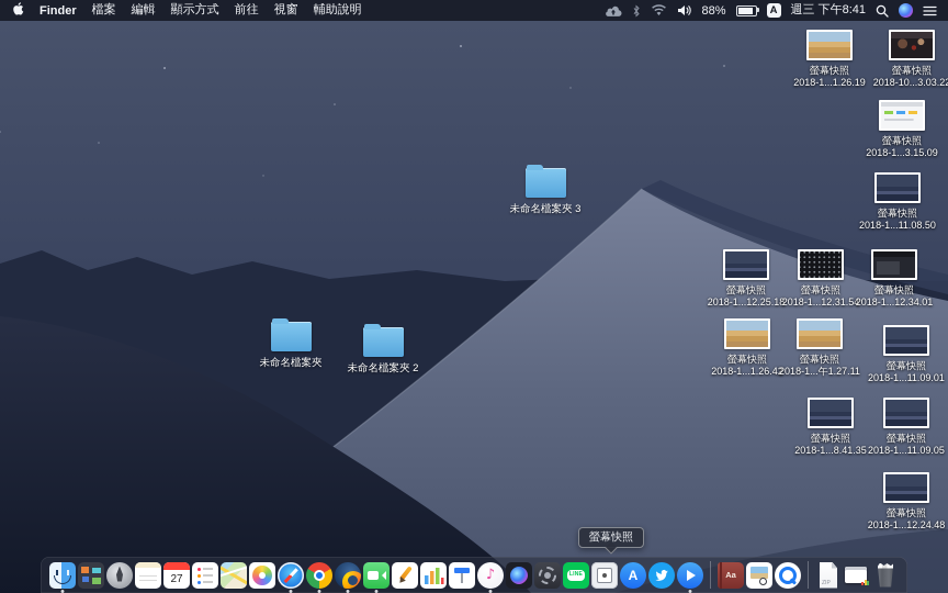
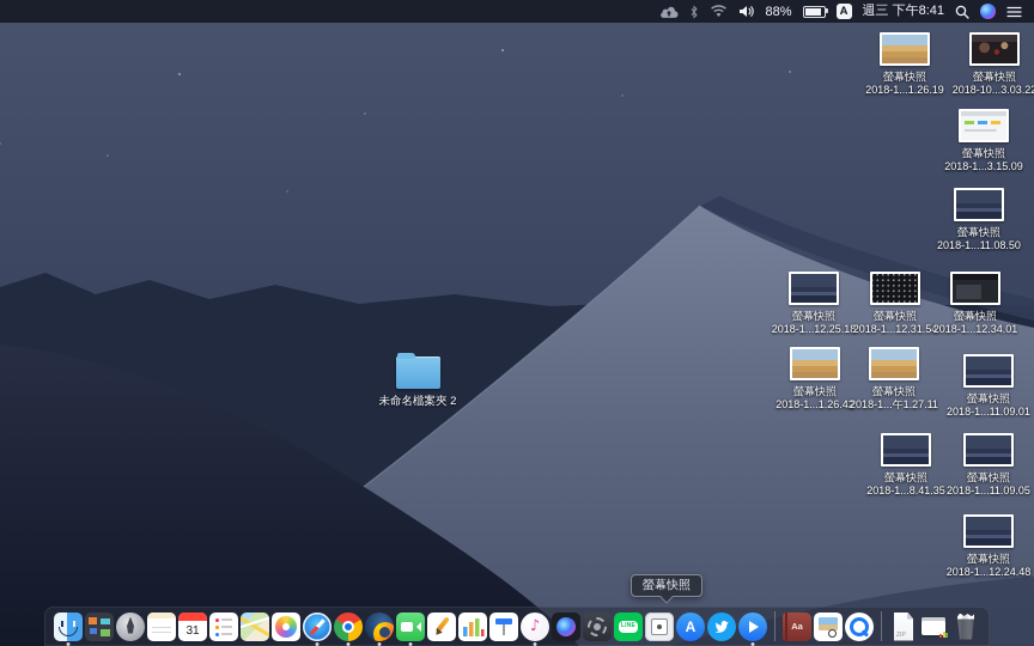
- Finder
- 檔案
- 編輯
- 顯示方式
- 前往
- 視窗
- 輔助說明
  88%
  A
  週三 下午8:41
  螢幕快照
  2018-1...1.26.19
  螢幕快照
  2018-10...3.03.2
  螢幕快照
  2018-1...3.15.09
  螢幕快照
  2018-1...11.08.50
  螢幕快照
  2018-1...12.25.18
  螢幕快照
  2018-1...12.31.54
  螢幕快照
  2018-1...12.34.01
  螢幕快照
  2018-1...1.26.42
  螢幕快照
  2018-1...午1.27.11
  螢幕快照
  2018-1...11.09.01
  螢幕快照
  2018-1...8.41.35
  螢幕快照
  2018-1...11.09.05
  螢幕快照
  2018-1...12.24.48
- 未命名檔案夾 3
- 未命名檔案夾
  未命名檔案夾 2
  螢幕快照
- 27
+ 31
  A
  Aa
